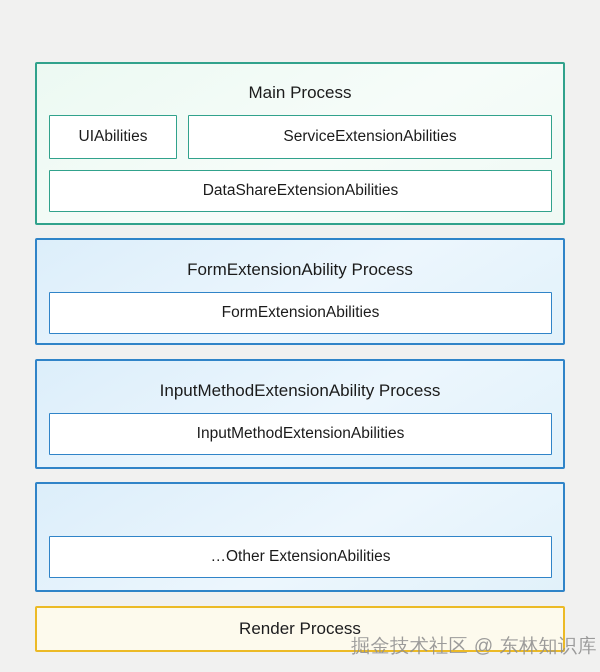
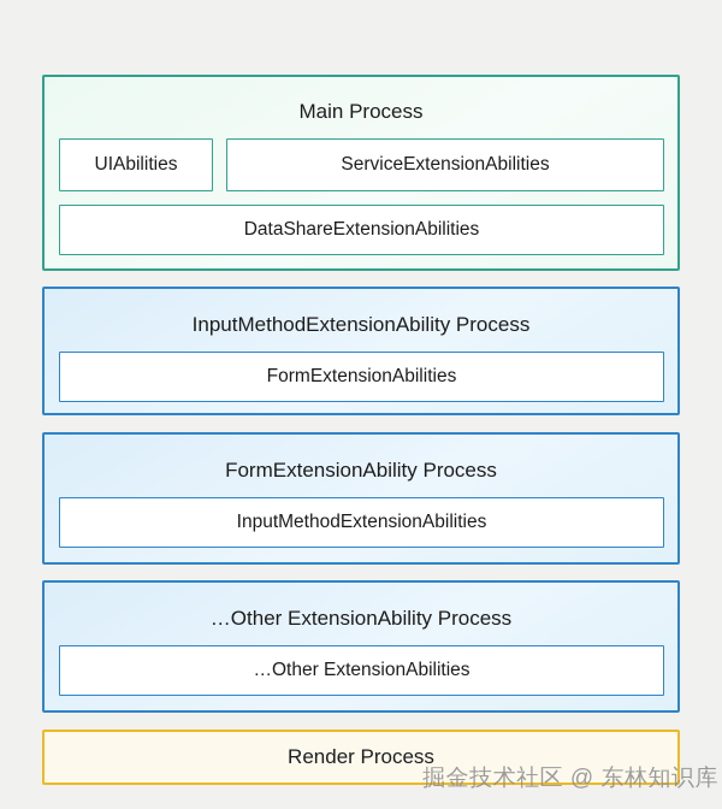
  Main Process
  UIAbilities
  ServiceExtensionAbilities
  DataShareExtensionAbilities
- FormExtensionAbility Process
+ InputMethodExtensionAbility Process
  FormExtensionAbilities
- InputMethodExtensionAbility Process
+ FormExtensionAbility Process
  InputMethodExtensionAbilities
+ …Other ExtensionAbility Process
  …Other ExtensionAbilities
  Render Process
  掘金技术社区 @ 东林知识库
